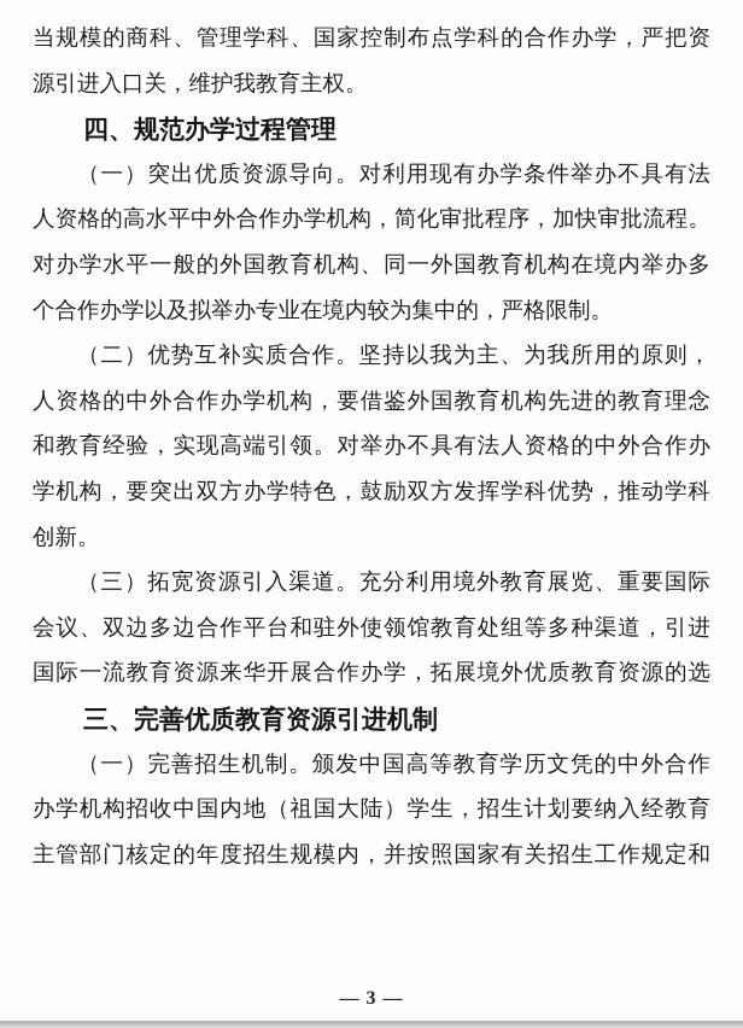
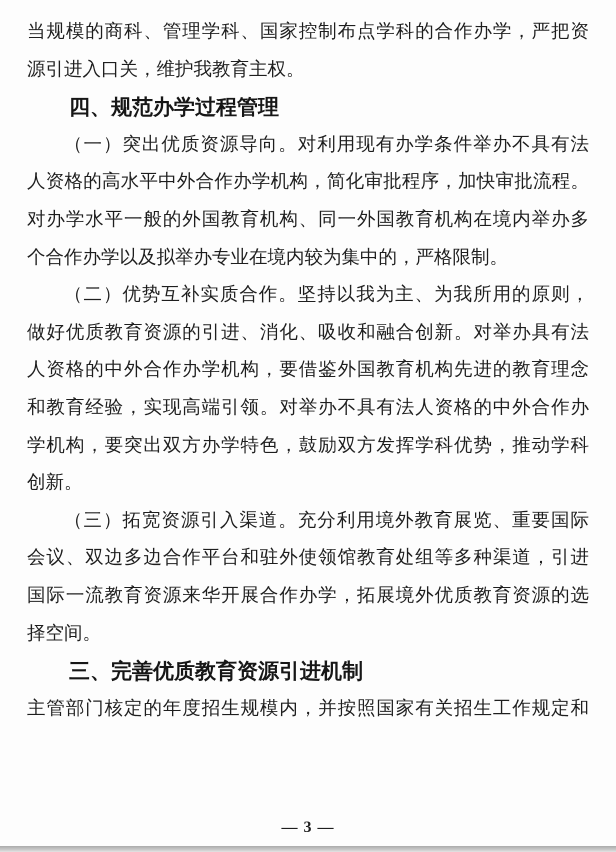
  当规模的商科、管理学科、国家控制布点学科的合作办学，严把资
  源引进入口关，维护我教育主权。
  四、规范办学过程管理
  （一）突出优质资源导向。对利用现有办学条件举办不具有法
  人资格的高水平中外合作办学机构，简化审批程序，加快审批流程。
  对办学水平一般的外国教育机构、同一外国教育机构在境内举办多
  个合作办学以及拟举办专业在境内较为集中的，严格限制。
  （二）优势互补实质合作。坚持以我为主、为我所用的原则，
+ 做好优质教育资源的引进、消化、吸收和融合创新。对举办具有法
  人资格的中外合作办学机构，要借鉴外国教育机构先进的教育理念
  和教育经验，实现高端引领。对举办不具有法人资格的中外合作办
  学机构，要突出双方办学特色，鼓励双方发挥学科优势，推动学科
  创新。
  （三）拓宽资源引入渠道。充分利用境外教育展览、重要国际
  会议、双边多边合作平台和驻外使领馆教育处组等多种渠道，引进
  国际一流教育资源来华开展合作办学，拓展境外优质教育资源的选
+ 择空间。
  三、完善优质教育资源引进机制
- （一）完善招生机制。颁发中国高等教育学历文凭的中外合作
- 办学机构招收中国内地（祖国大陆）学生，招生计划要纳入经教育
  主管部门核定的年度招生规模内，并按照国家有关招生工作规定和
  — 3 —
